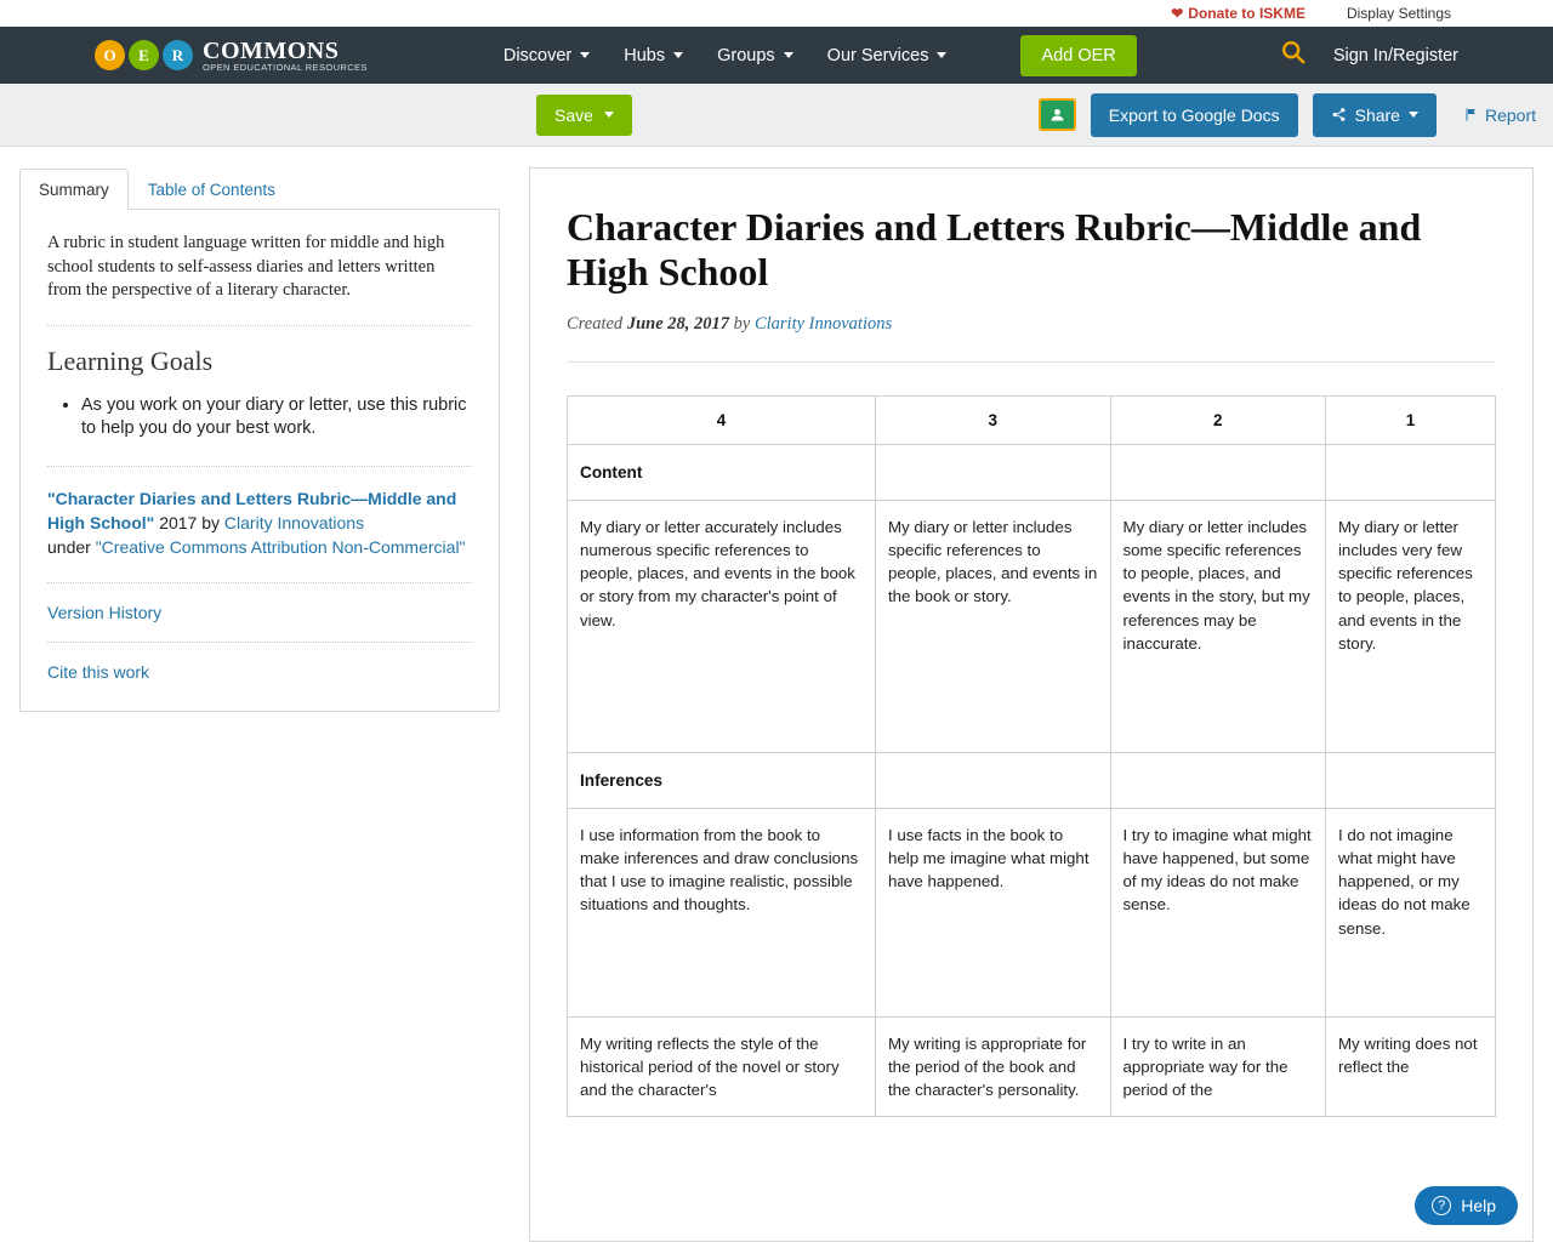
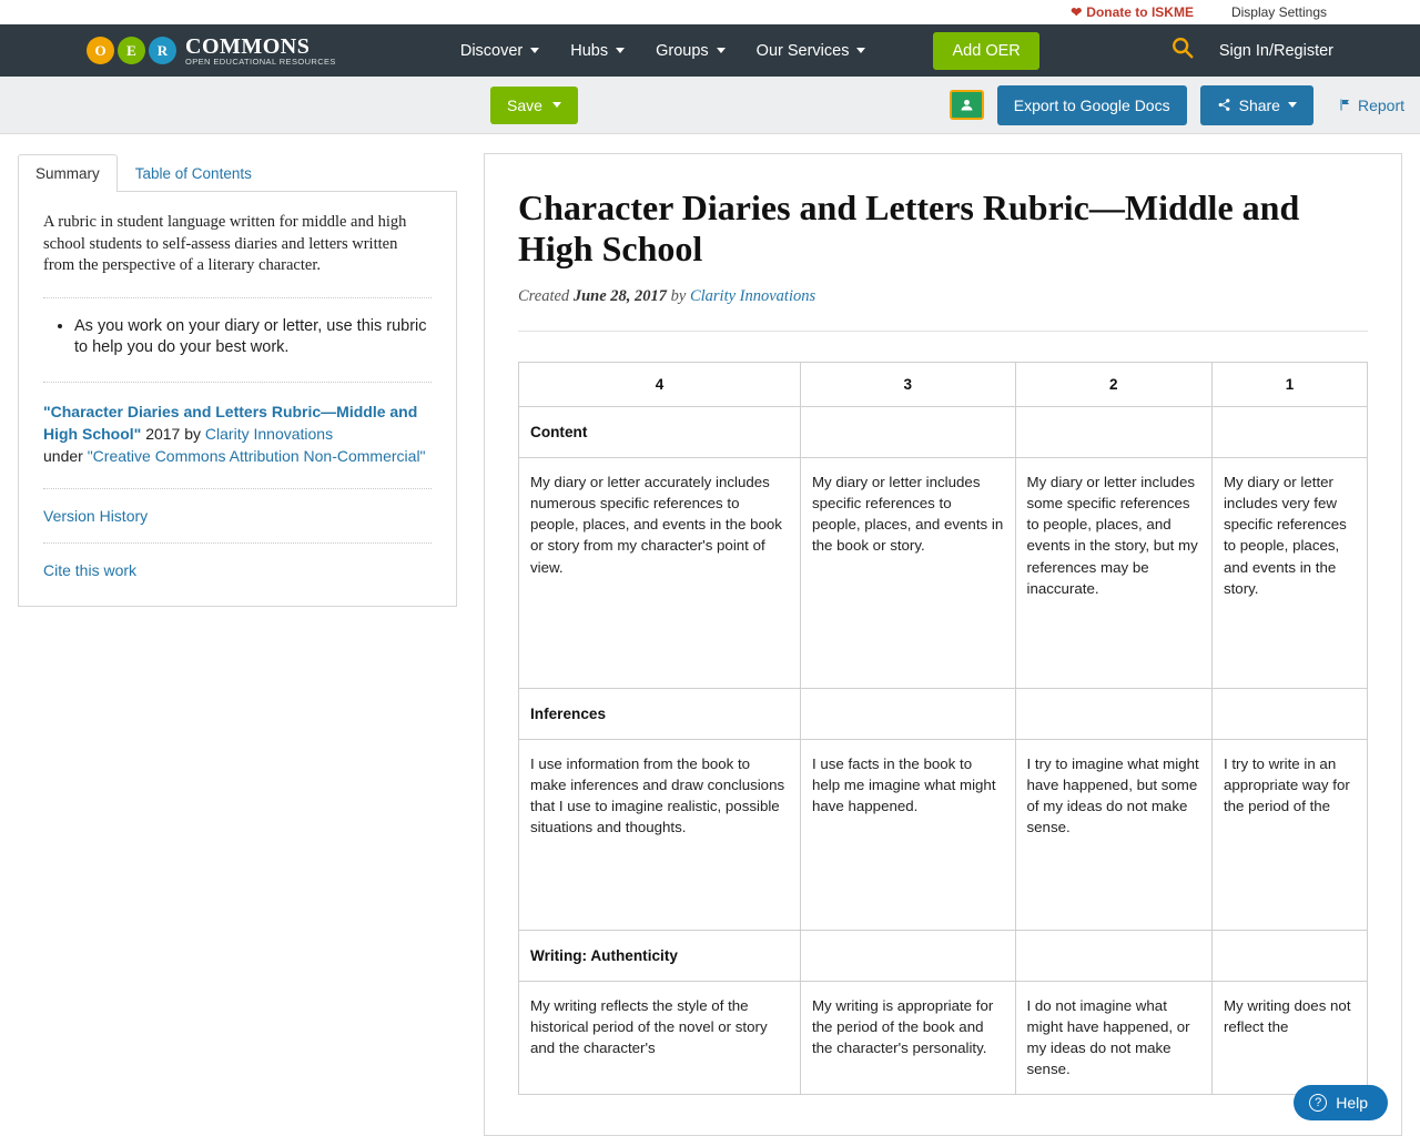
  ❤
  Donate to ISKME
  Display Settings
  O
  E
  R
  COMMONS
  OPEN EDUCATIONAL RESOURCES
  Discover
  Hubs
  Groups
  Our Services
  Add OER
  Sign In/Register
  Save
  Export to Google Docs
  Share
  Report
  Summary
  Table of Contents
  A rubric in student language written for middle and high school students to self-assess diaries and letters written from the perspective of a literary character.
- Learning Goals
  As you work on your diary or letter, use this rubric to help you do your best work.
  "Character Diaries and Letters Rubric—Middle and High School" 2017 by Clarity Innovations
  under "Creative Commons Attribution Non-Commercial"
  Version History
  Cite this work
  Character Diaries and Letters Rubric—Middle and High School
  Created June 28, 2017 by Clarity Innovations
  4	3	2	1
  Content
  My diary or letter accurately includes numerous specific references to people, places, and events in the book or story from my character's point of view.	My diary or letter includes specific references to people, places, and events in the book or story.	My diary or letter includes some specific references to people, places, and events in the story, but my references may be inaccurate.	My diary or letter includes very few specific references to people, places, and events in the story.
  Inferences
- I use information from the book to make inferences and draw conclusions that I use to imagine realistic, possible situations and thoughts.	I use facts in the book to help me imagine what might have happened.	I try to imagine what might have happened, but some of my ideas do not make sense.	I do not imagine what might have happened, or my ideas do not make sense.
+ I use information from the book to make inferences and draw conclusions that I use to imagine realistic, possible situations and thoughts.	I use facts in the book to help me imagine what might have happened.	I try to imagine what might have happened, but some of my ideas do not make sense.	I try to write in an appropriate way for the period of the
+ Writing: Authenticity
- My writing reflects the style of the historical period of the novel or story and the character's	My writing is appropriate for the period of the book and the character's personality.	I try to write in an appropriate way for the period of the	My writing does not reflect the
+ My writing reflects the style of the historical period of the novel or story and the character's	My writing is appropriate for the period of the book and the character's personality.	I do not imagine what might have happened, or my ideas do not make sense.	My writing does not reflect the
  ?
  Help
